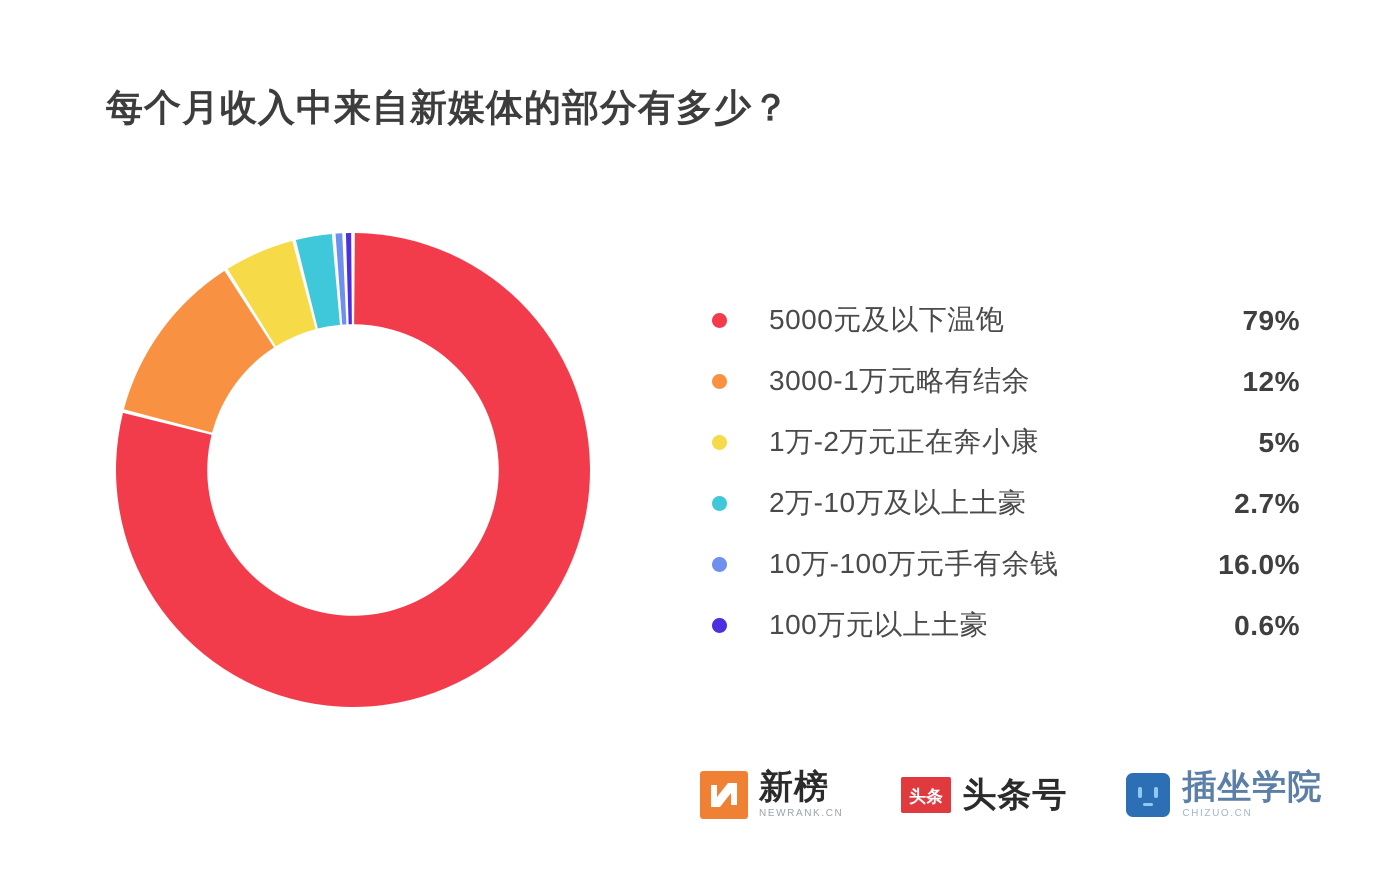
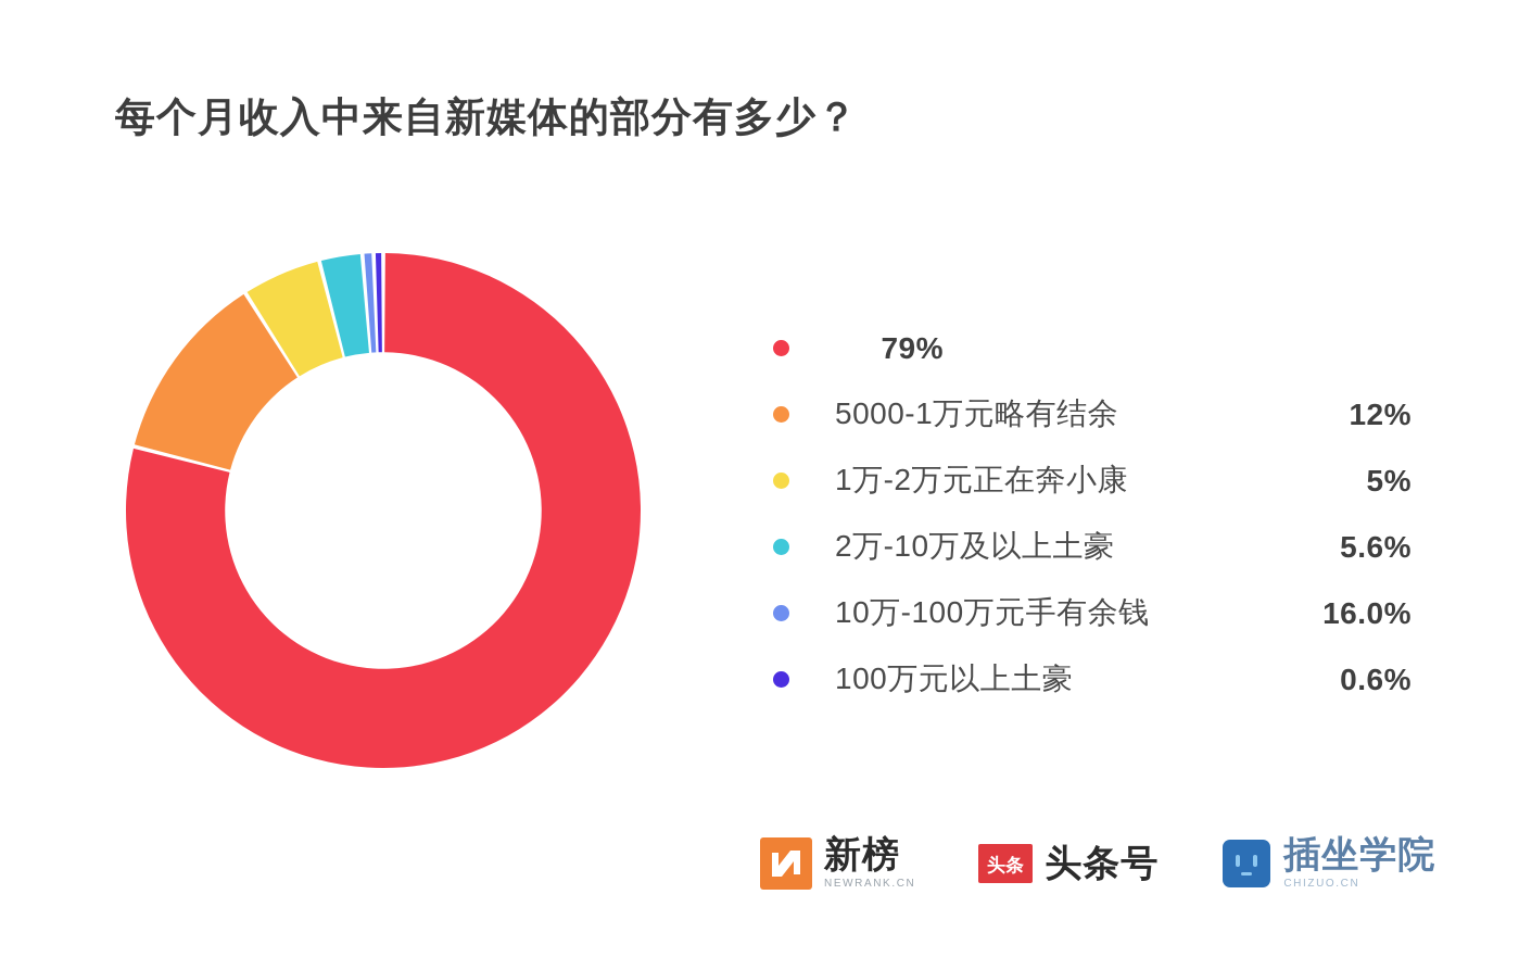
  每个月收入中来自新媒体的部分有多少？
- 5000元及以下温饱
  79%
- 3000-1万元略有结余
+ 5000-1万元略有结余
  12%
  1万-2万元正在奔小康
  5%
  2万-10万及以上土豪
- 2.7%
+ 5.6%
  10万-100万元手有余钱
  16.0%
  100万元以上土豪
  0.6%
  新榜
  NEWRANK.CN
  头条
  头条号
  插坐学院
  CHIZUO.CN
